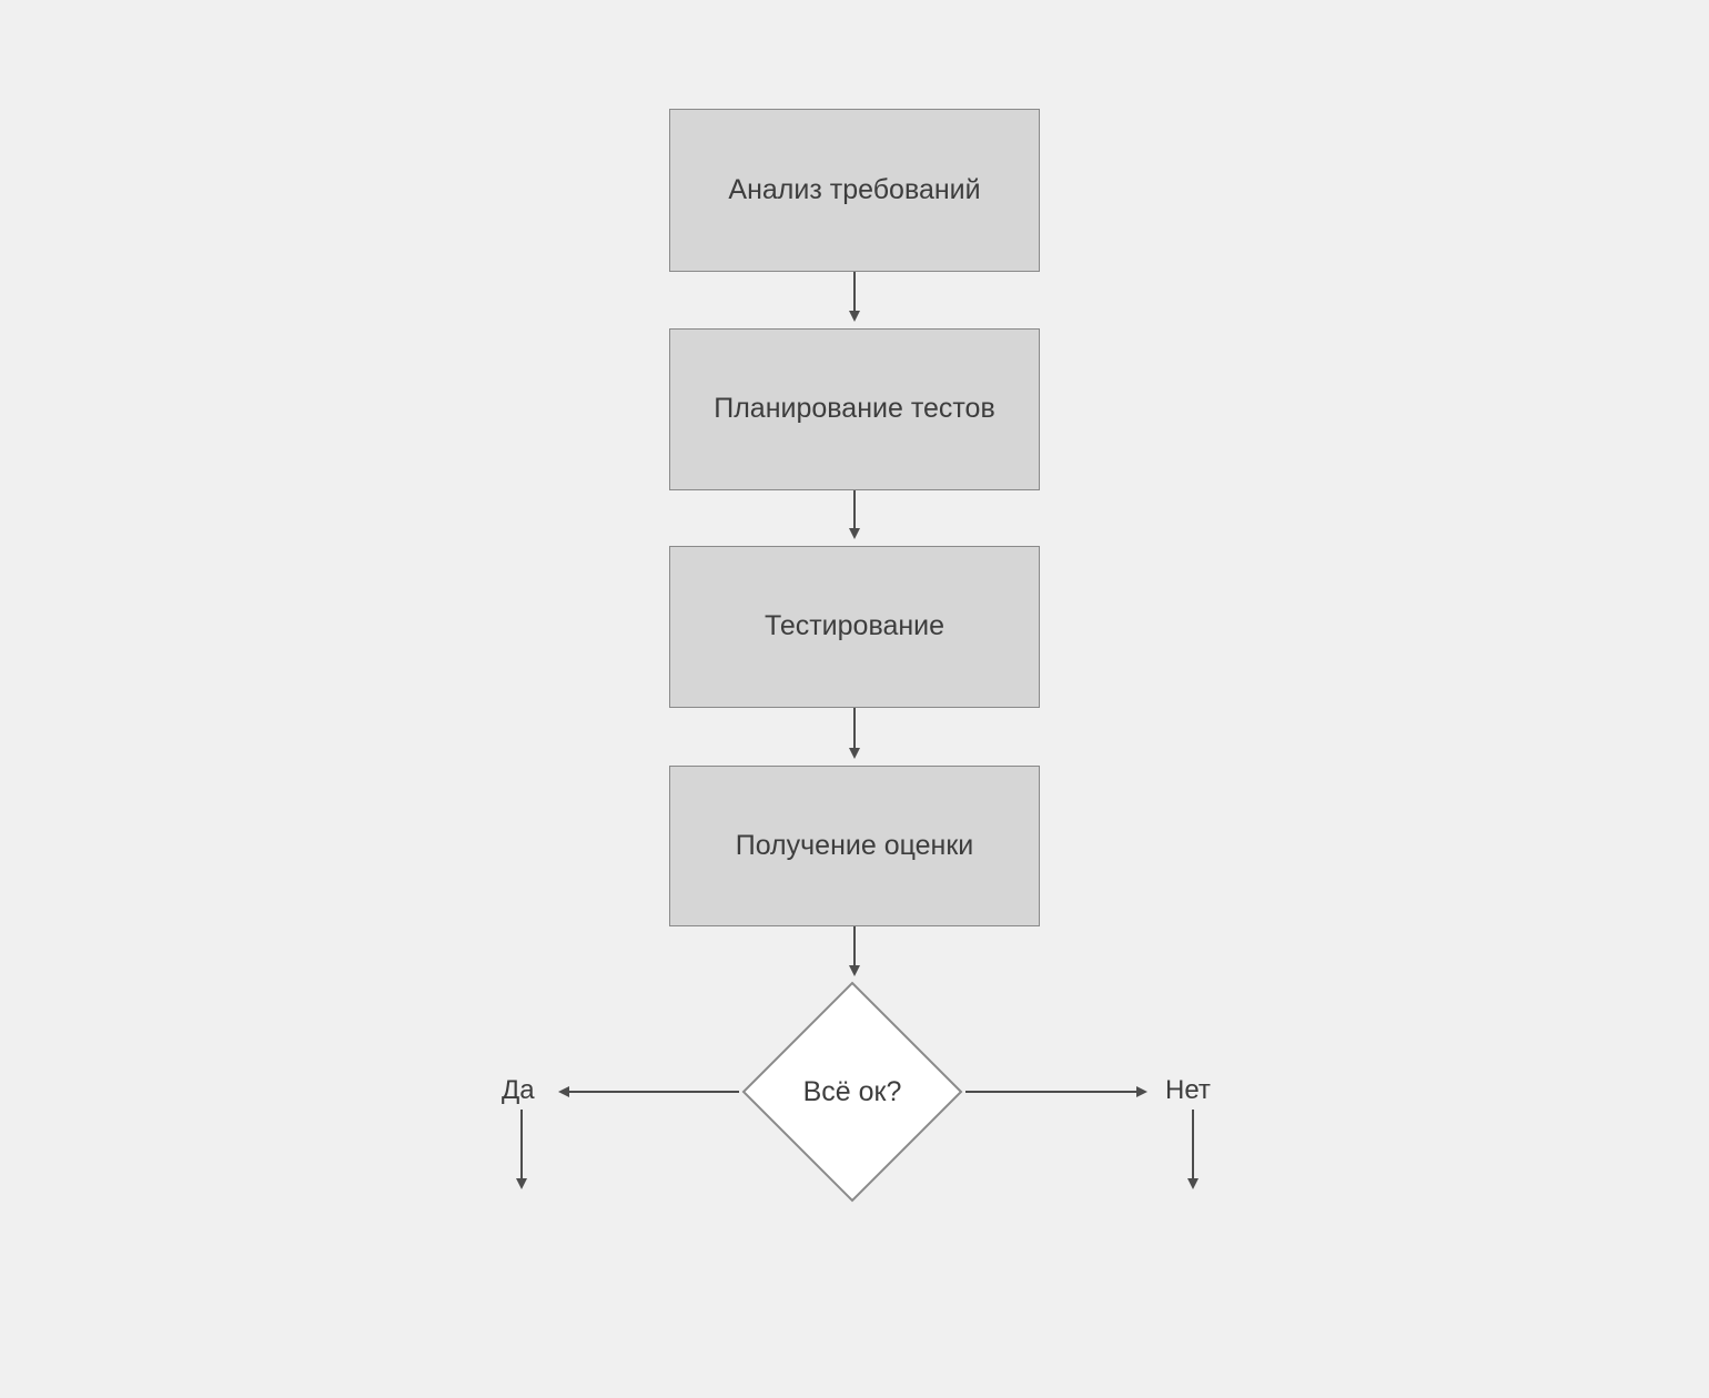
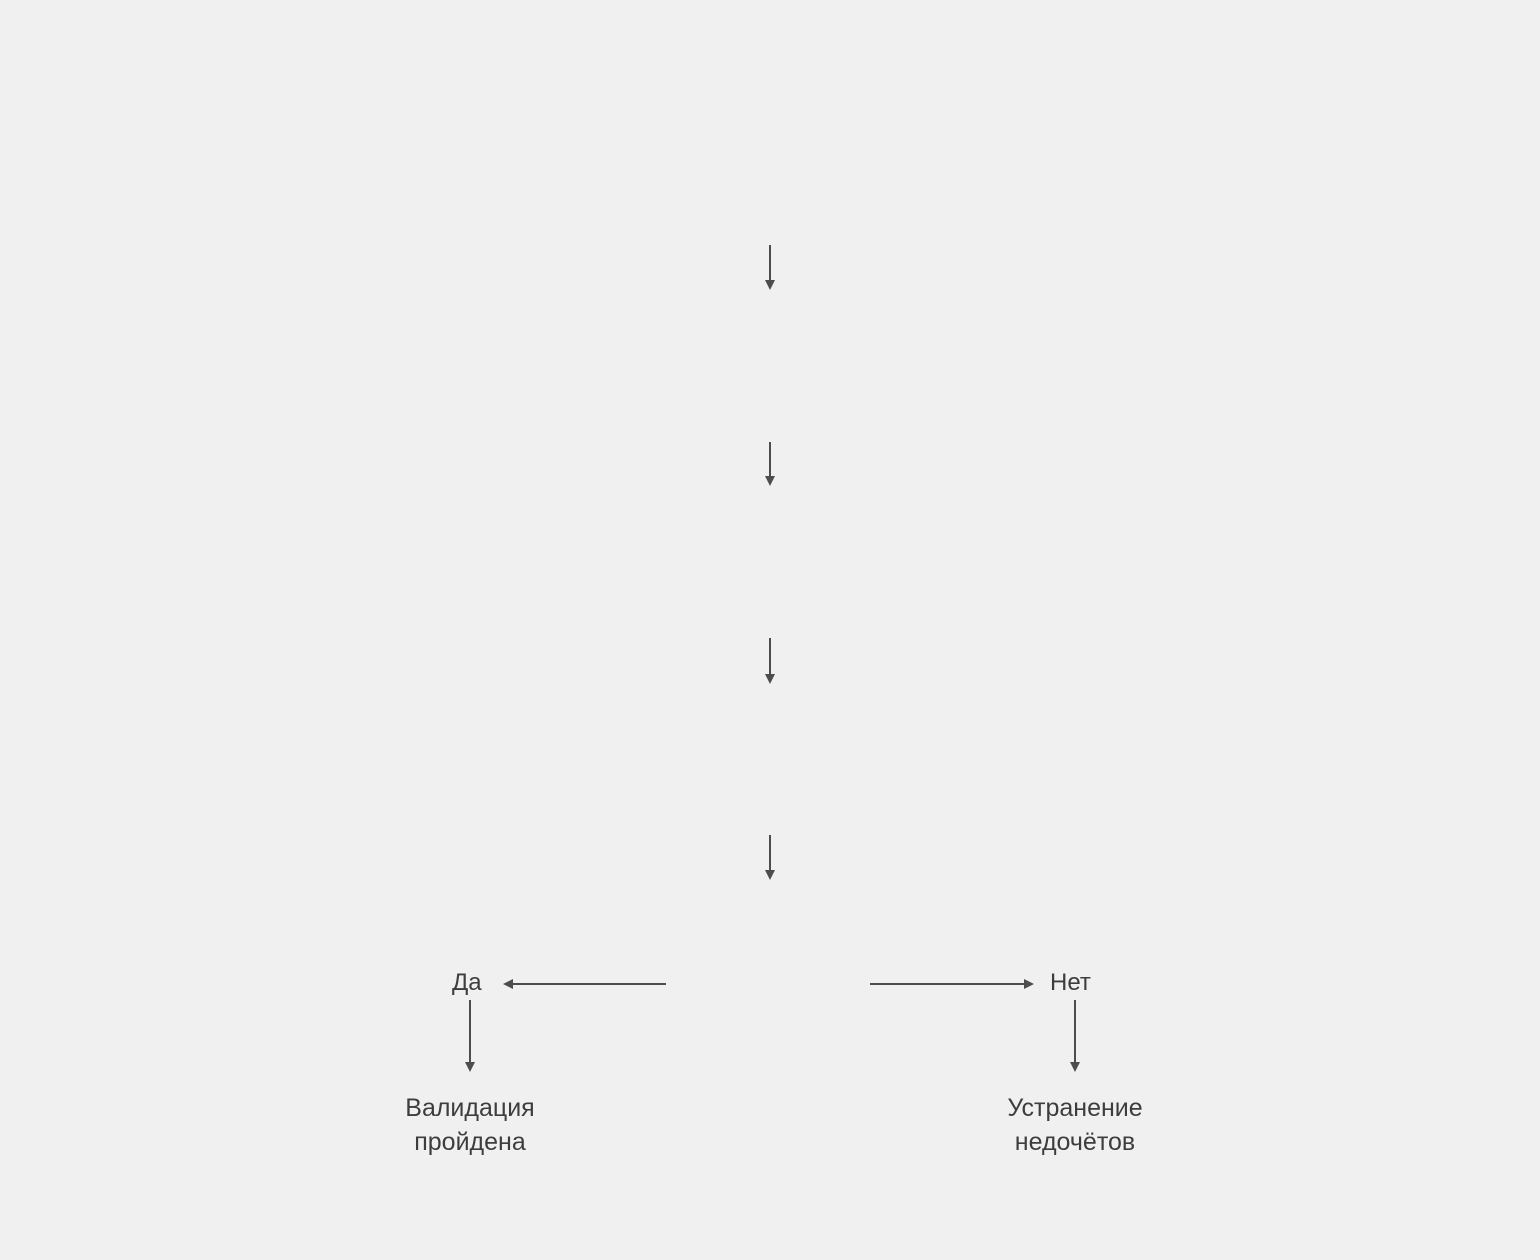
- Анализ требований
- Планирование тестов
- Тестирование
- Получение оценки
- Всё ок?
  Да
  Нет
+ Валидация
+ пройдена
+ Устранение
+ недочётов
